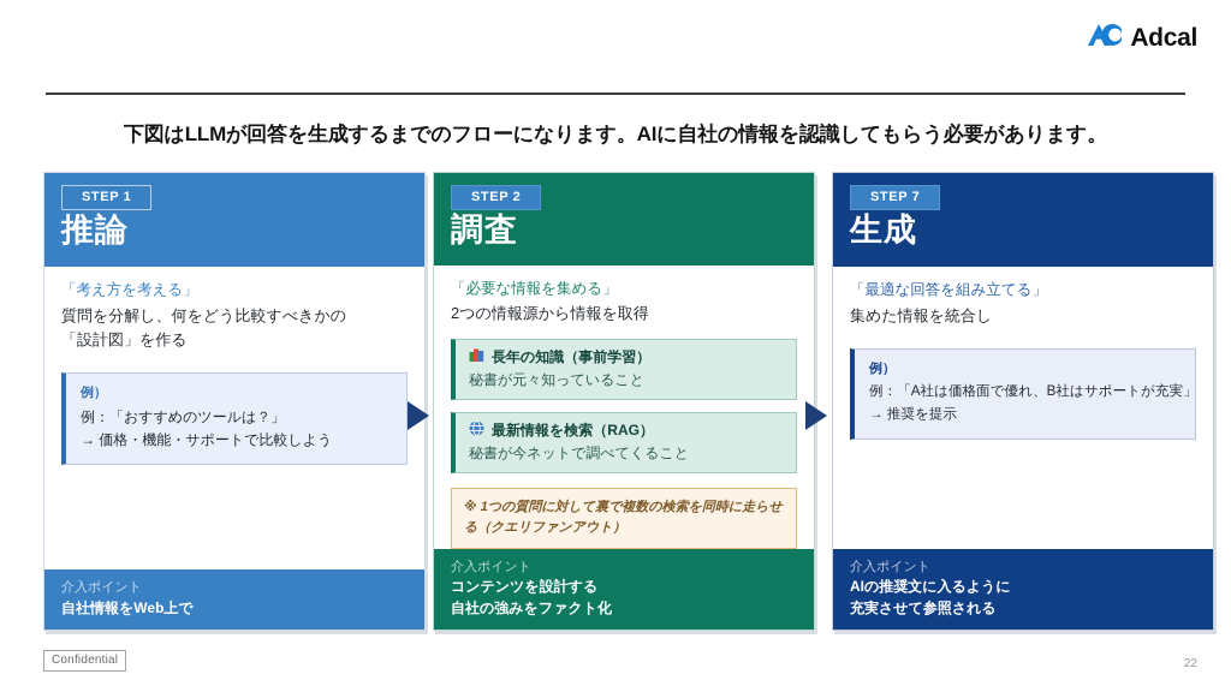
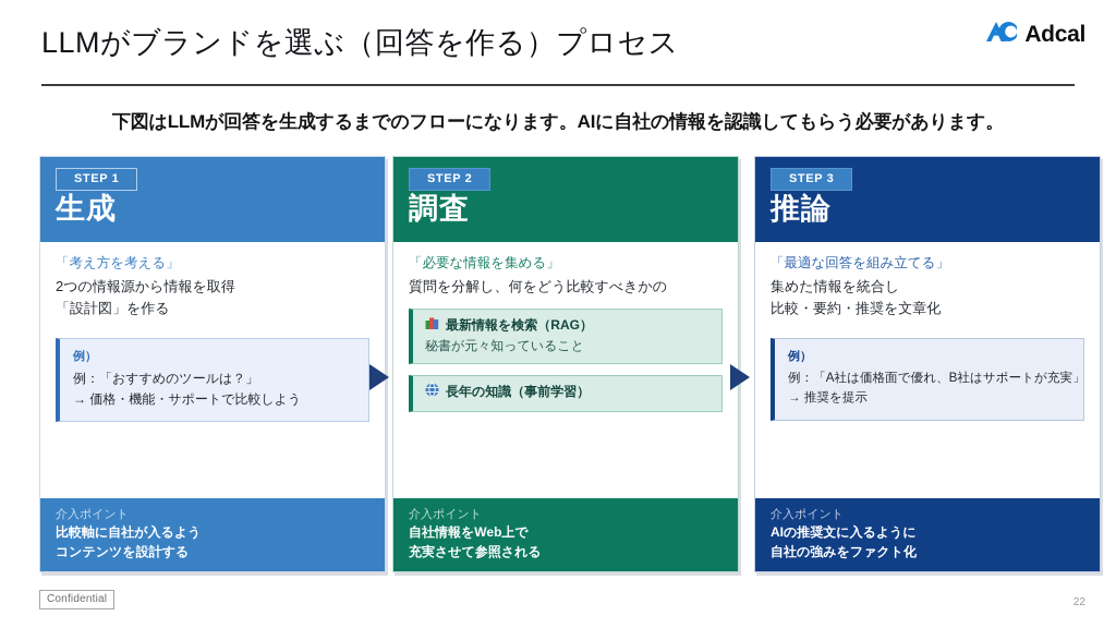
+ LLMがブランドを選ぶ（回答を作る）プロセス
  Adcal
  下図はLLMが回答を生成するまでのフローになります。AIに自社の情報を認識してもらう必要があります。
  STEP 1
- 推論
+ 生成
  「考え方を考える」
- 質問を分解し、何をどう比較すべきかの
+ 2つの情報源から情報を取得
  「設計図」を作る
  例）
  例：「おすすめのツールは？」
  → 価格・機能・サポートで比較しよう
  介入ポイント
+ 比較軸に自社が入るよう
- 自社情報をWeb上で
+ コンテンツを設計する
  STEP 2
  調査
  「必要な情報を集める」
- 2つの情報源から情報を取得
+ 質問を分解し、何をどう比較すべきかの
- 長年の知識（事前学習）
+ 最新情報を検索（RAG）
  秘書が元々知っていること
- 最新情報を検索（RAG）
+ 長年の知識（事前学習）
- 秘書が今ネットで調べてくること
- ※ 1つの質問に対して裏で複数の検索を同時に走らせる（クエリファンアウト）
  介入ポイント
- コンテンツを設計する
+ 自社情報をWeb上で
- 自社の強みをファクト化
+ 充実させて参照される
- STEP 7
+ STEP 3
- 生成
+ 推論
  「最適な回答を組み立てる」
  集めた情報を統合し
+ 比較・要約・推奨を文章化
  例）
  例：「A社は価格面で優れ、B社はサポートが充実」
  → 推奨を提示
  介入ポイント
  AIの推奨文に入るように
- 充実させて参照される
+ 自社の強みをファクト化
  Confidential
  22
